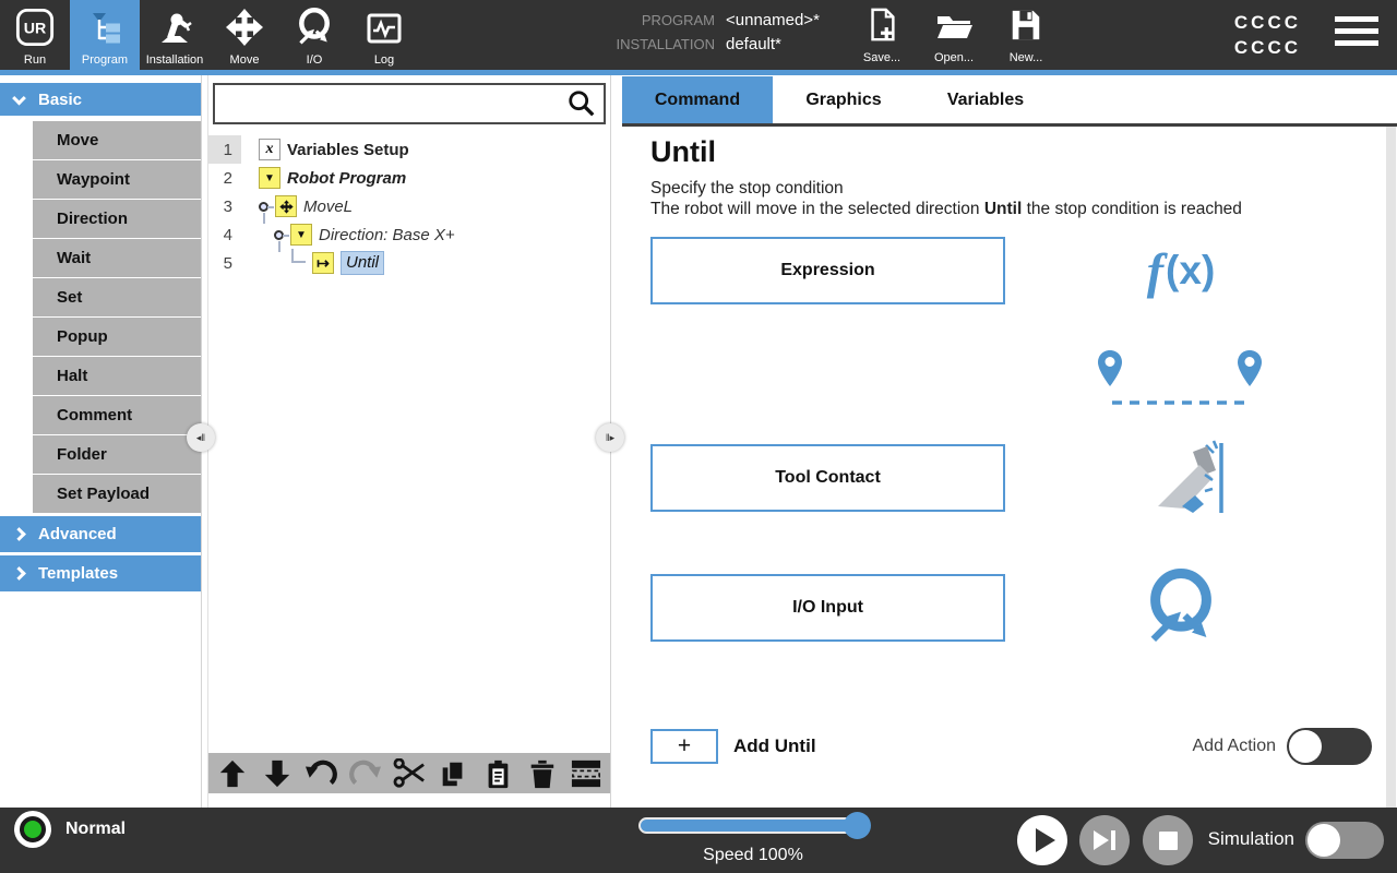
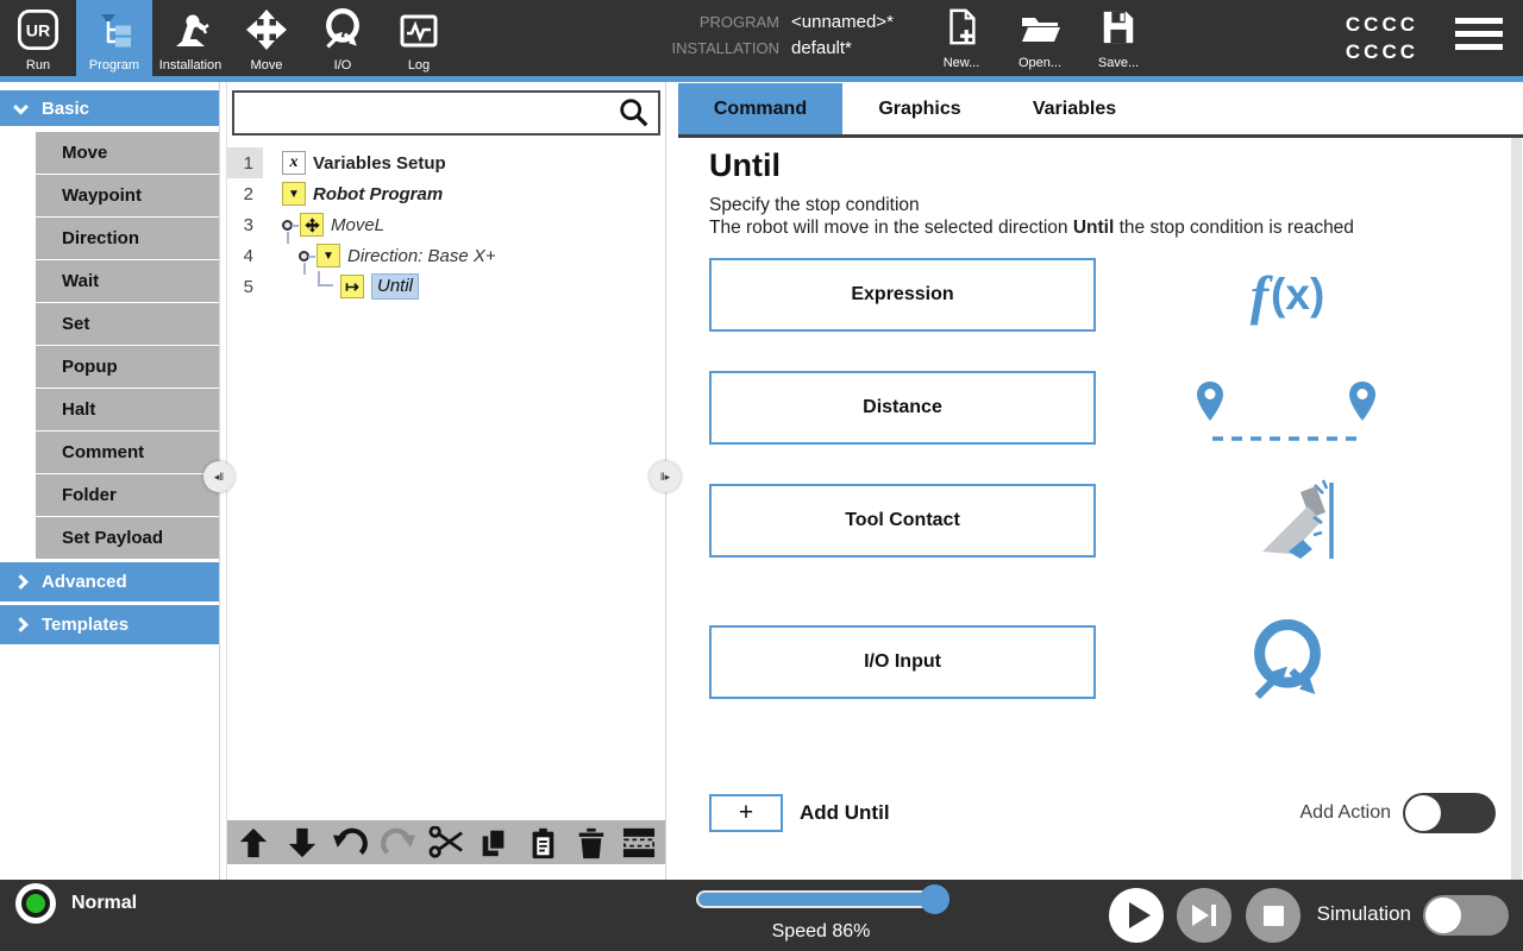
  UR
  Run
  Program
  Installation
  Move
  I/O
  Log
  PROGRAM
  <unnamed>*
  INSTALLATION
  default*
- Save...
+ New...
  Open...
- New...
+ Save...
  CCCC
  CCCC
  Basic
  Move
  Waypoint
  Direction
  Wait
  Set
  Popup
  Halt
  Comment
  Folder
  Set Payload
  Advanced
  Templates
  ◂‖
  1
  x
  Variables Setup
  2
  ▼
  Robot Program
  3
  MoveL
  4
  ▼
  Direction: Base X+
  5
  ↦
  Until
  ‖▸
  Command
  Graphics
  Variables
  Until
  Specify the stop condition
  The robot will move in the selected direction Until the stop condition is reached
  Expression
  f
  (x)
+ Distance
  Tool Contact
  I/O Input
  +
  Add Until
  Add Action
  Normal
- Speed 100%
+ Speed 86%
  Simulation
